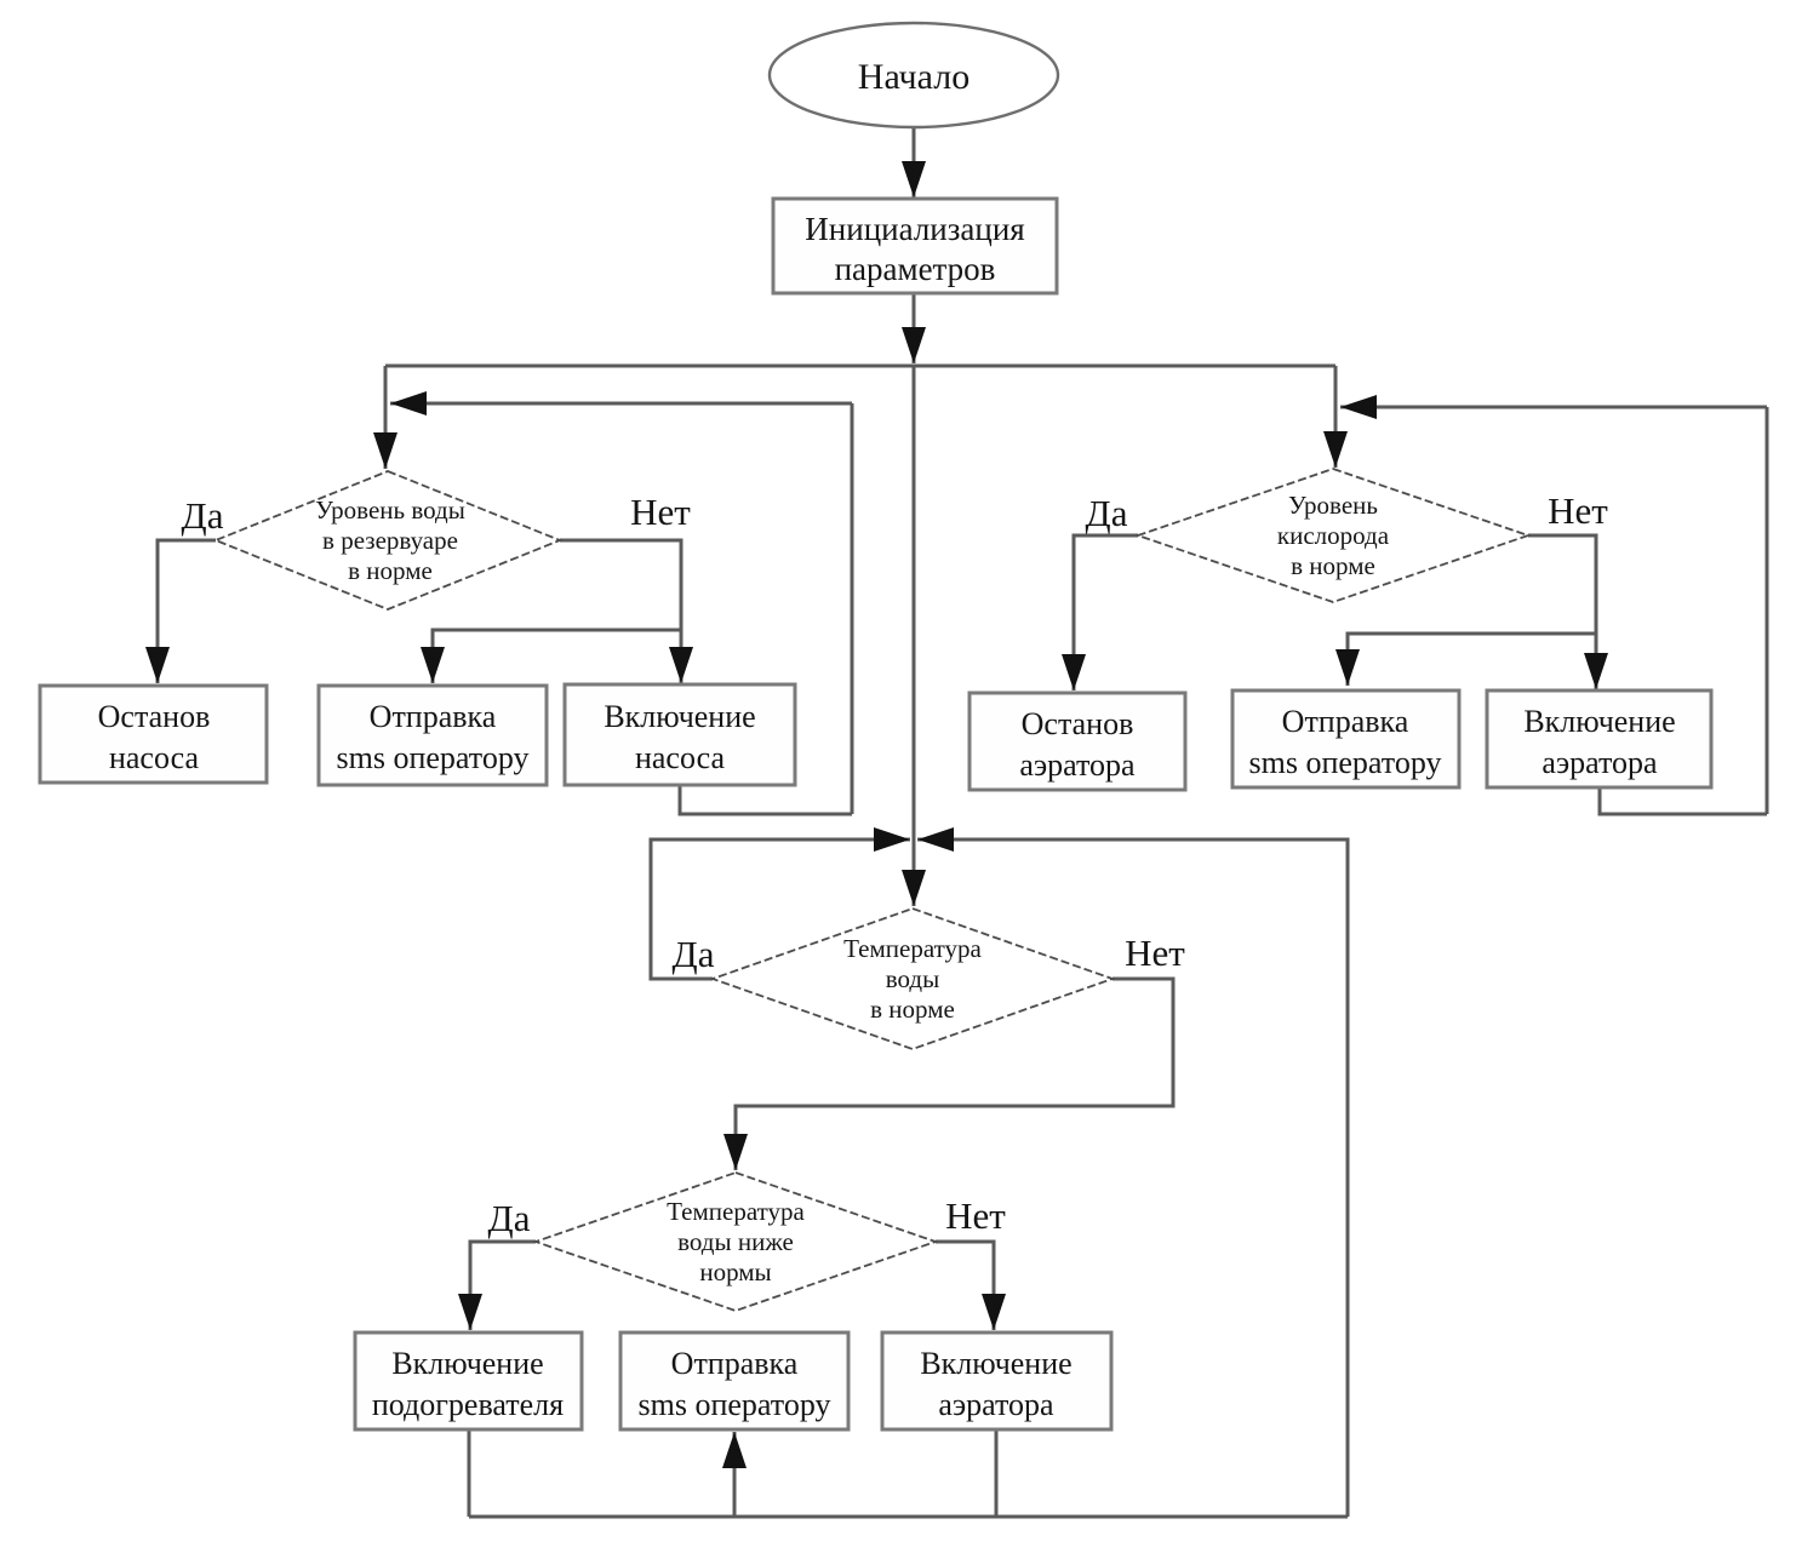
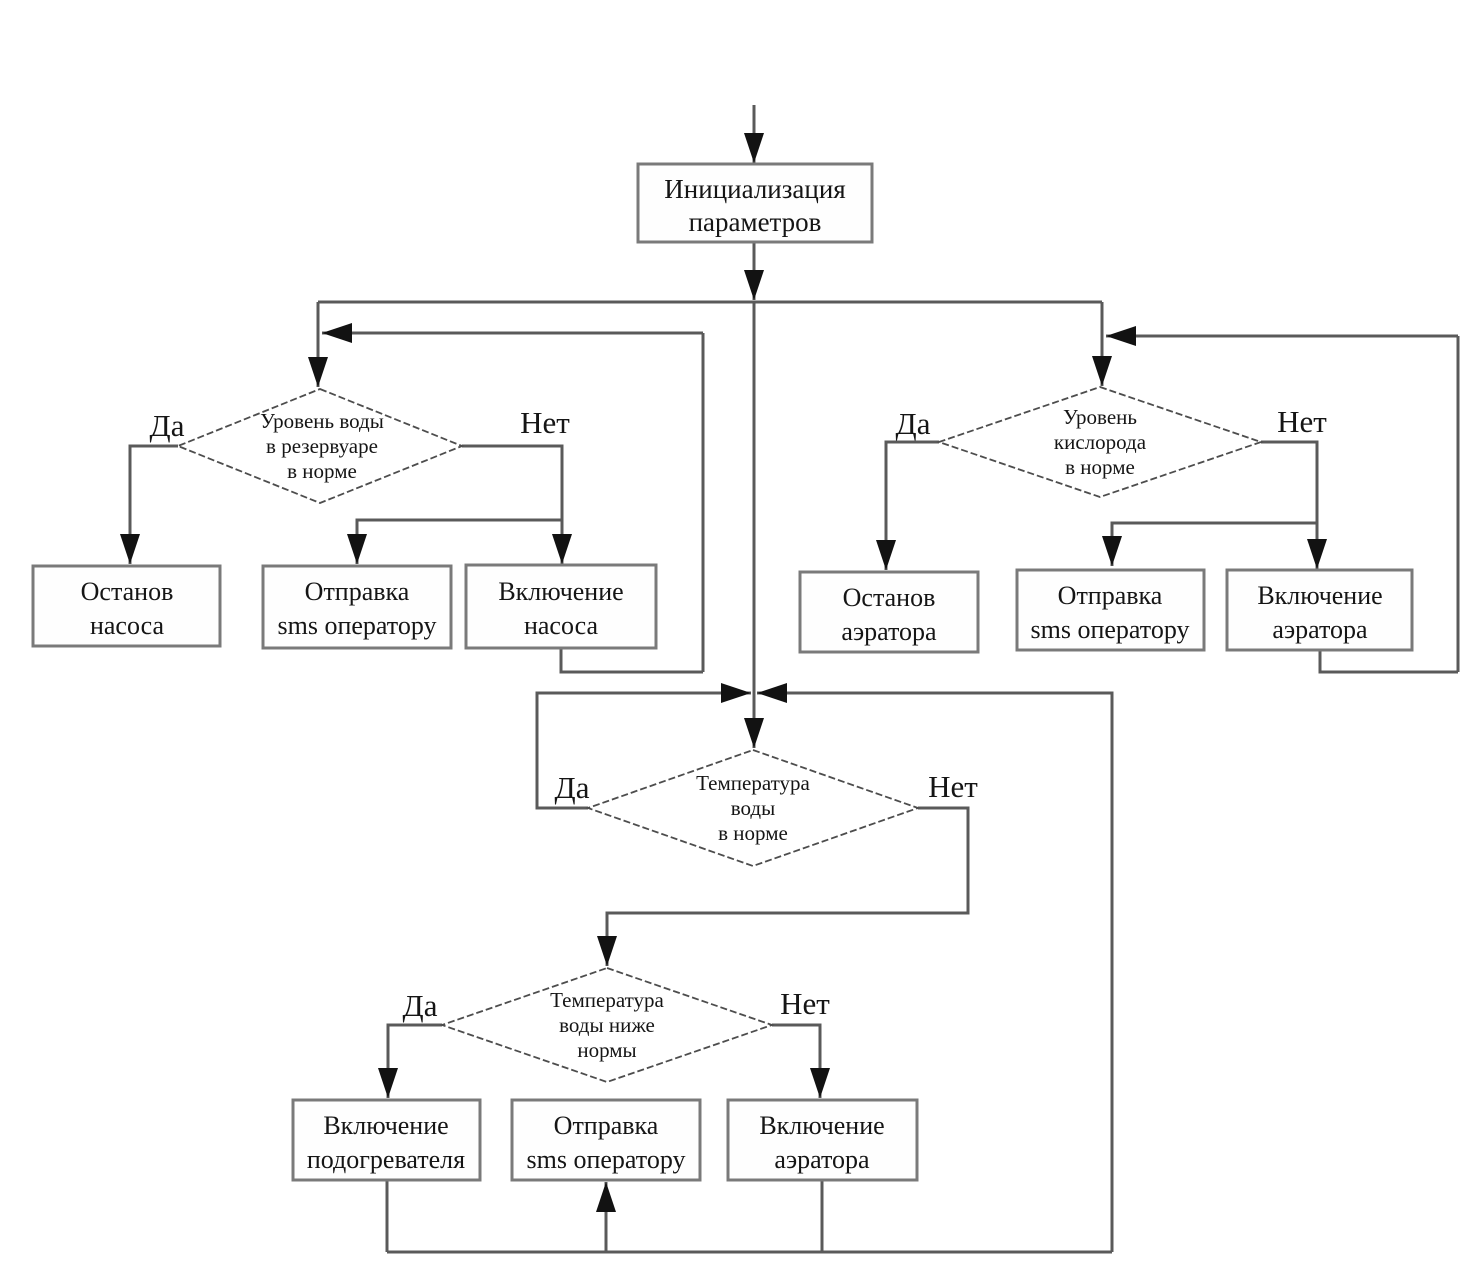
- Начало
  Инициализация
  параметров
  Уровень воды
  в резервуаре
  в норме
  Да
  Нет
  Уровень
  кислорода
  в норме
  Да
  Нет
  Останов
  насоса
  Отправка
  sms оператору
  Включение
  насоса
  Останов
  аэратора
  Отправка
  sms оператору
  Включение
  аэратора
  Температура
  воды
  в норме
  Да
  Нет
  Температура
  воды ниже
  нормы
  Да
  Нет
  Включение
  подогревателя
  Отправка
  sms оператору
  Включение
  аэратора
